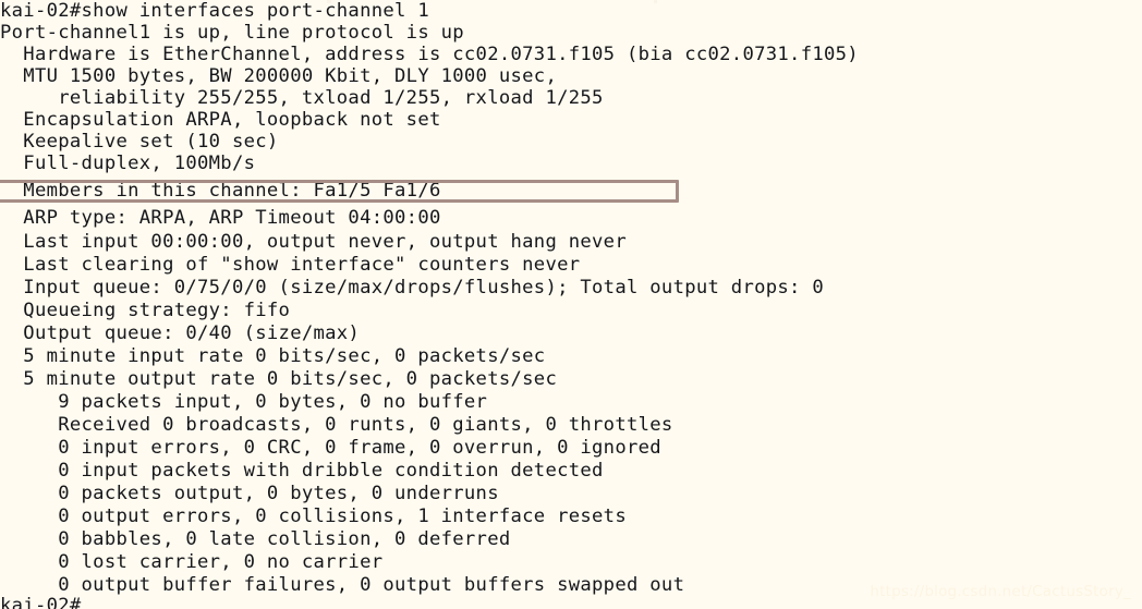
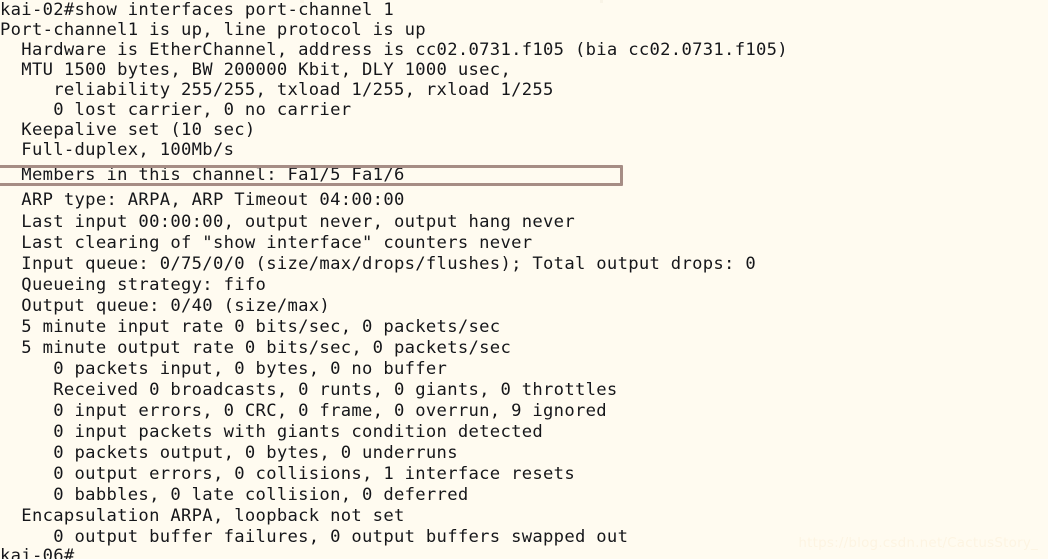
  kai-02#show interfaces port-channel 1
  Port-channel1 is up, line protocol is up
  Hardware is EtherChannel, address is cc02.0731.f105 (bia cc02.0731.f105)
  MTU 1500 bytes, BW 200000 Kbit, DLY 1000 usec,
  reliability 255/255, txload 1/255, rxload 1/255
- Encapsulation ARPA, loopback not set
+ 0 lost carrier, 0 no carrier
  Keepalive set (10 sec)
  Full-duplex, 100Mb/s
  Members in this channel: Fa1/5 Fa1/6
  ARP type: ARPA, ARP Timeout 04:00:00
  Last input 00:00:00, output never, output hang never
  Last clearing of "show interface" counters never
  Input queue: 0/75/0/0 (size/max/drops/flushes); Total output drops: 0
  Queueing strategy: fifo
  Output queue: 0/40 (size/max)
  5 minute input rate 0 bits/sec, 0 packets/sec
  5 minute output rate 0 bits/sec, 0 packets/sec
- 9 packets input, 0 bytes, 0 no buffer
+ 0 packets input, 0 bytes, 0 no buffer
  Received 0 broadcasts, 0 runts, 0 giants, 0 throttles
- 0 input errors, 0 CRC, 0 frame, 0 overrun, 0 ignored
+ 0 input errors, 0 CRC, 0 frame, 0 overrun, 9 ignored
- 0 input packets with dribble condition detected
+ 0 input packets with giants condition detected
  0 packets output, 0 bytes, 0 underruns
  0 output errors, 0 collisions, 1 interface resets
  0 babbles, 0 late collision, 0 deferred
- 0 lost carrier, 0 no carrier
+ Encapsulation ARPA, loopback not set
  0 output buffer failures, 0 output buffers swapped out
- kai-02#
+ kai-06#
